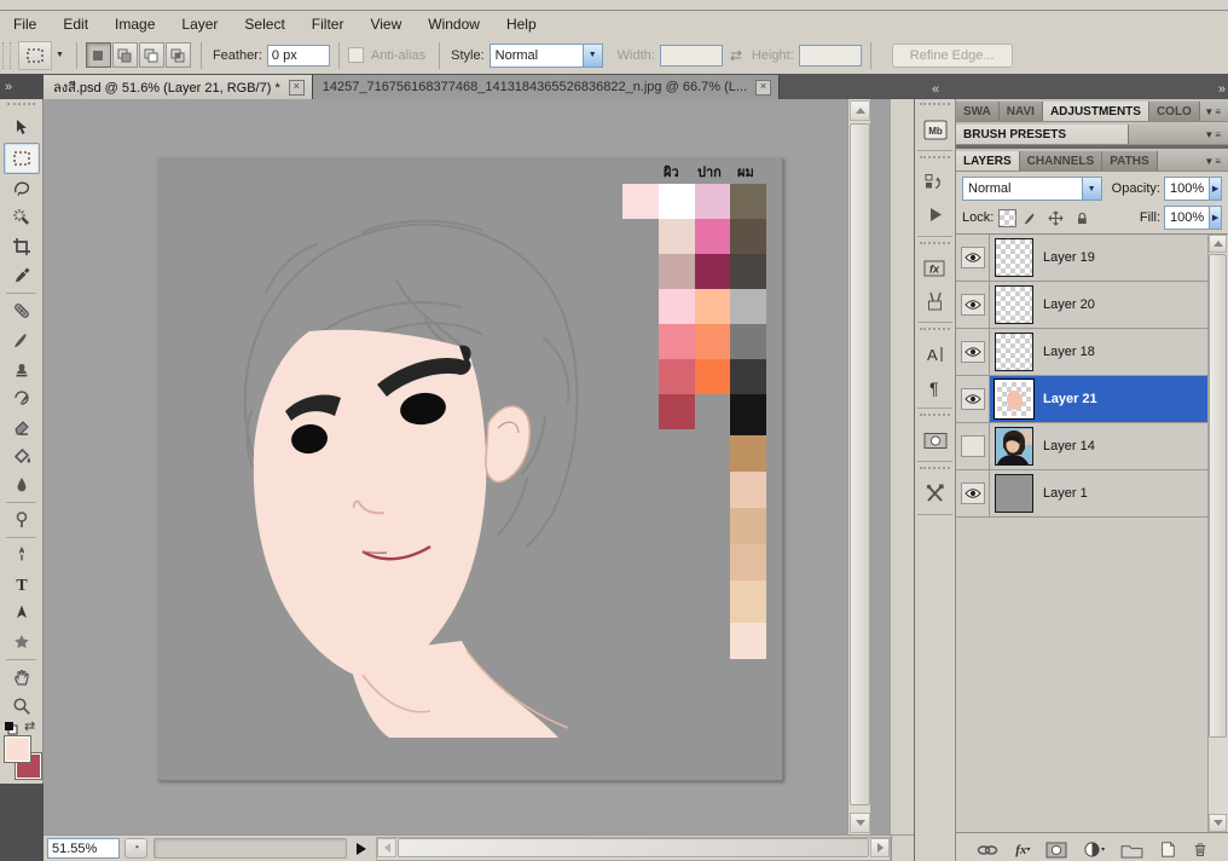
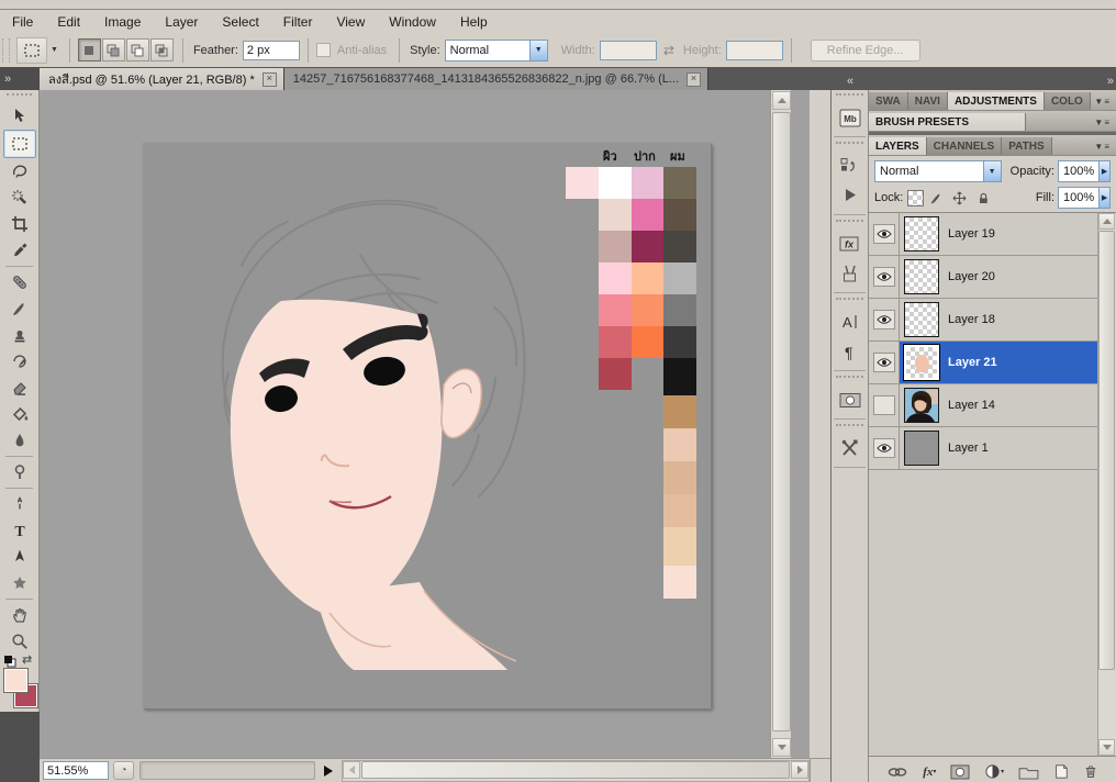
  File
  Edit
  Image
  Layer
  Select
  Filter
  View
  Window
  Help
  Feather:
- 0 px
+ 2 px
  Anti-alias
  Style:
  Normal
  Width:
  ⇄
  Height:
  Refine Edge...
  »
- ลงสี.psd @ 51.6% (Layer 21, RGB/7) *
+ ลงสี.psd @ 51.6% (Layer 21, RGB/8) *
  ×
  14257_716756168377468_1413184365526836822_n.jpg @ 66.7% (L...
  ×
  «
  »
  T
  ⇄
  ผิว
  ปาก
  ผม
  51.55%
  ◔
  Mb
  fx
  A
  ¶
  SWA
  NAVI
  ADJUSTMENTS
  COLO
  ▼≡
  BRUSH PRESETS
  ▼≡
  LAYERS
  CHANNELS
  PATHS
  ▼≡
  Normal
  Opacity:
  100%
  Lock:
  Fill:
  100%
  Layer 19
  Layer 20
  Layer 18
  Layer 21
  Layer 14
  Layer 1
  fx
